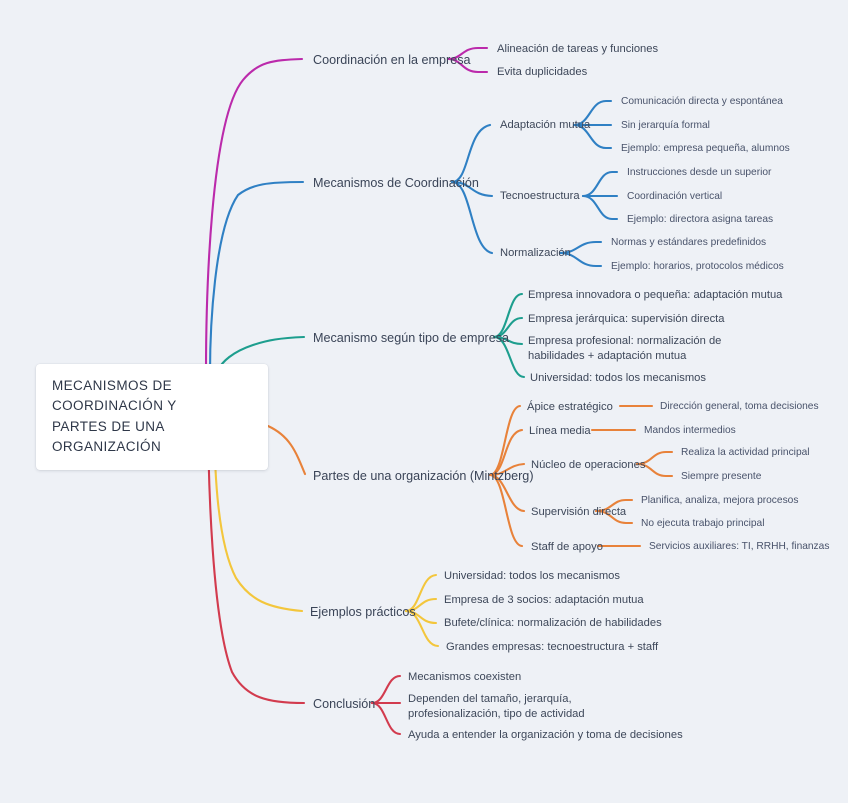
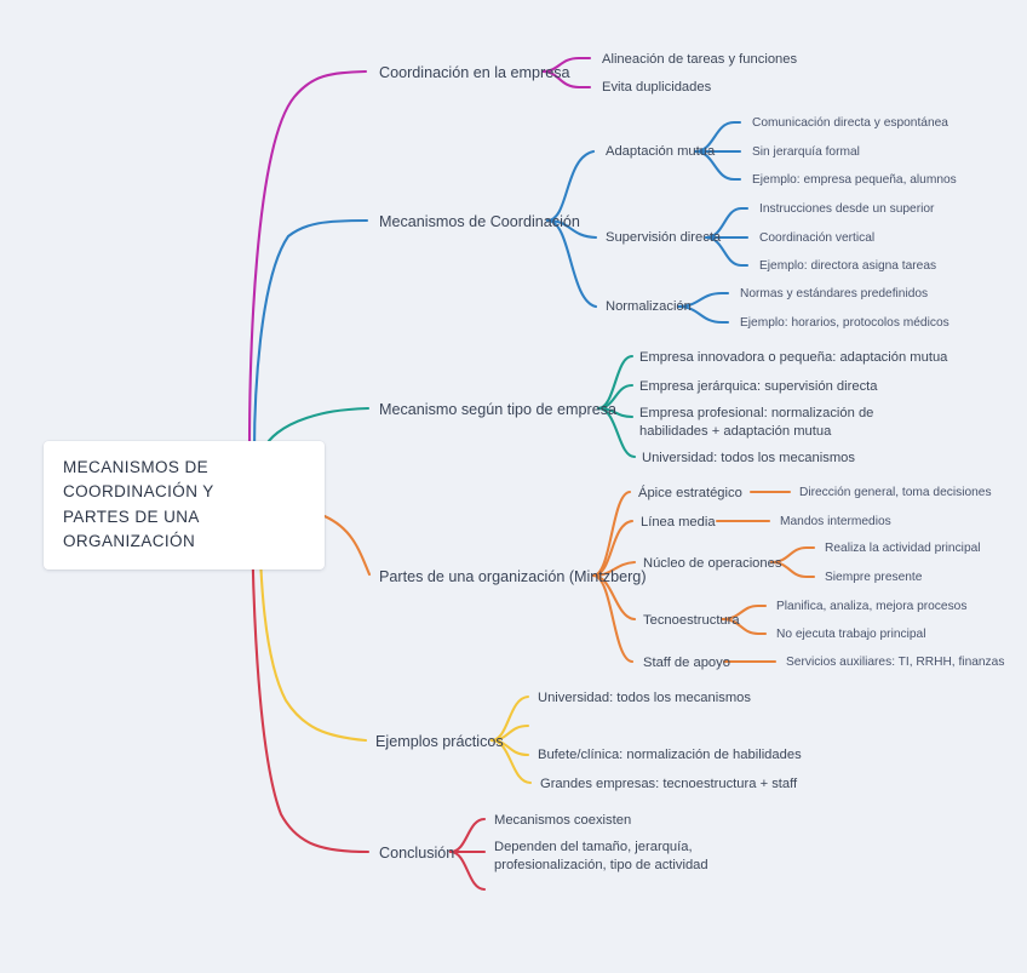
  MECANISMOS DE COORDINACIÓN Y
  PARTES DE UNA ORGANIZACIÓN
  Coordinación en la empresa
  Alineación de tareas y funciones
  Evita duplicidades
  Mecanismos de Coordinación
  Adaptación mutua
  Comunicación directa y espontánea
  Sin jerarquía formal
  Ejemplo: empresa pequeña, alumnos
- Tecnoestructura
+ Supervisión directa
  Instrucciones desde un superior
  Coordinación vertical
  Ejemplo: directora asigna tareas
  Normalización
  Normas y estándares predefinidos
  Ejemplo: horarios, protocolos médicos
  Mecanismo según tipo de empresa
  Empresa innovadora o pequeña: adaptación mutua
  Empresa jerárquica: supervisión directa
  Empresa profesional: normalización de habilidades + adaptación mutua
  Universidad: todos los mecanismos
  Partes de una organización (Mintzberg)
  Ápice estratégico
  Dirección general, toma decisiones
  Línea media
  Mandos intermedios
  Núcleo de operaciones
  Realiza la actividad principal
  Siempre presente
- Supervisión directa
+ Tecnoestructura
  Planifica, analiza, mejora procesos
  No ejecuta trabajo principal
  Staff de apoyo
  Servicios auxiliares: TI, RRHH, finanzas
  Ejemplos prácticos
  Universidad: todos los mecanismos
- Empresa de 3 socios: adaptación mutua
  Bufete/clínica: normalización de habilidades
  Grandes empresas: tecnoestructura + staff
  Conclusión
  Mecanismos coexisten
  Dependen del tamaño, jerarquía, profesionalización, tipo de actividad
- Ayuda a entender la organización y toma de decisiones
